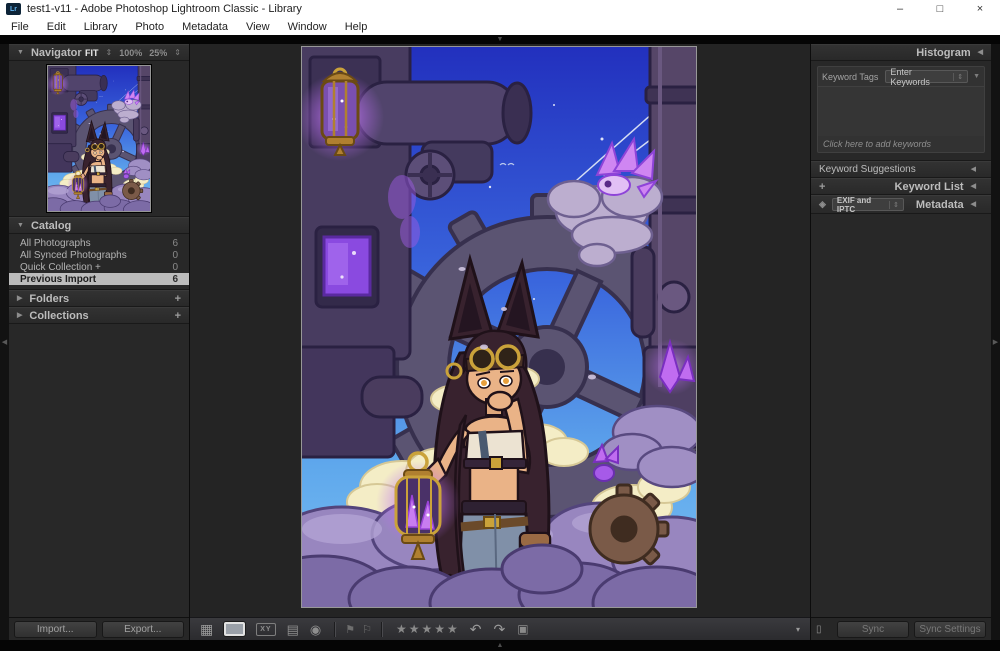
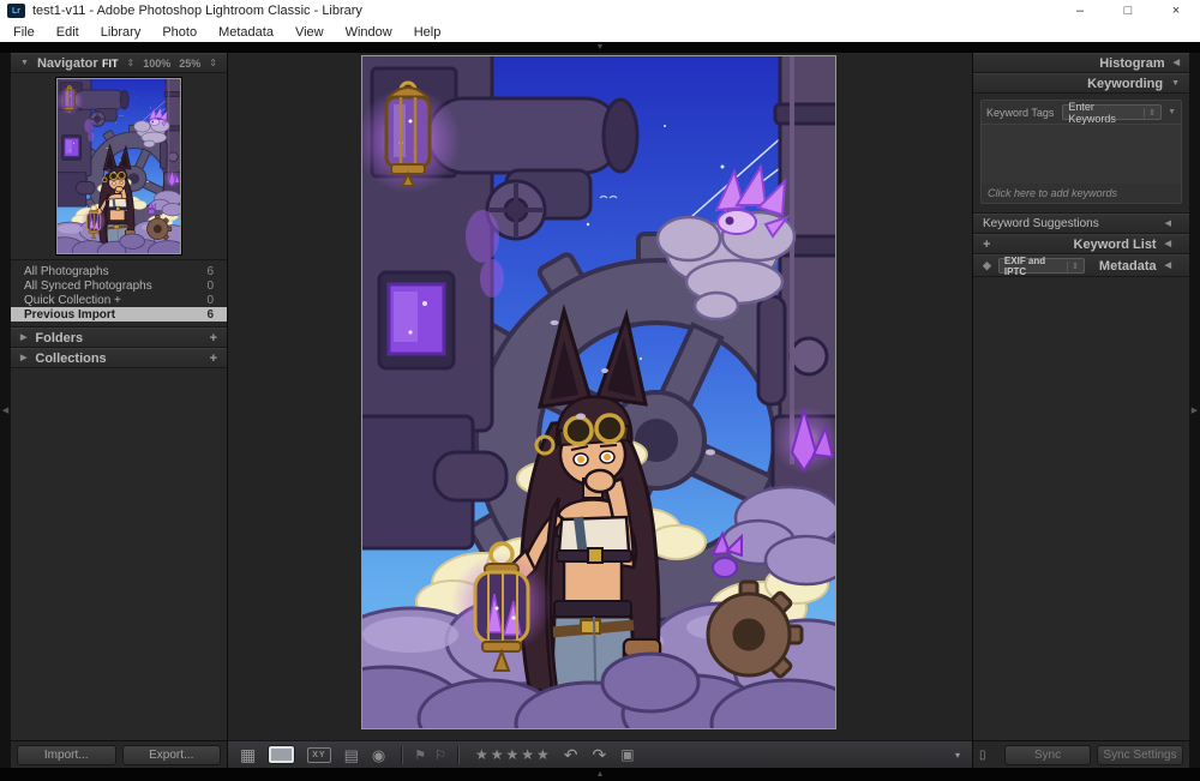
  test1-v11 - Adobe Photoshop Lightroom Classic - Library
  –
  □
  ×
  File
  Edit
  Library
  Photo
  Metadata
  View
  Window
  Help
  Navigator
  FIT
  ⇕
  100%
  25%
  ⇕
- Catalog
  All Photographs
  6
  All Synced Photographs
  0
  Quick Collection +
  0
  Previous Import
  6
  Folders
  +
  Collections
  +
  Import...
  Export...
  ▦
  ▤
  ◉
  ⚑
  ⚐
  ★★★★★
  ↶
  ↷
  ▣
  ▾
  Histogram
+ Keywording
  Keyword Tags
  Enter Keywords
  Click here to add keywords
  Keyword Suggestions
  +
  Keyword List
  ◈
  EXIF and IPTC
  Metadata
  ▯
  Sync
  Sync Settings
